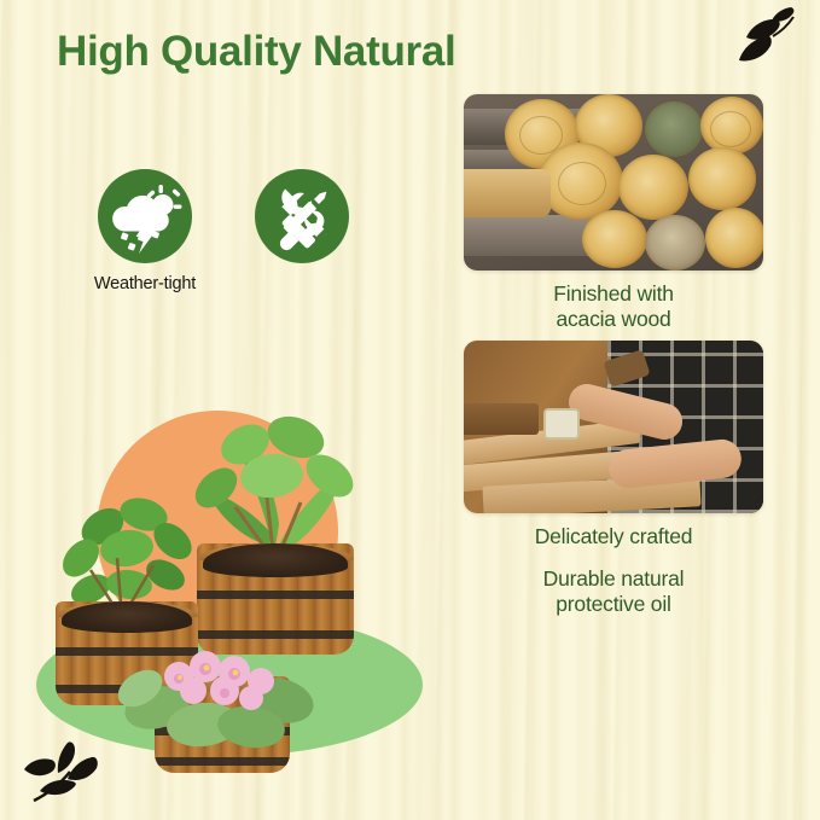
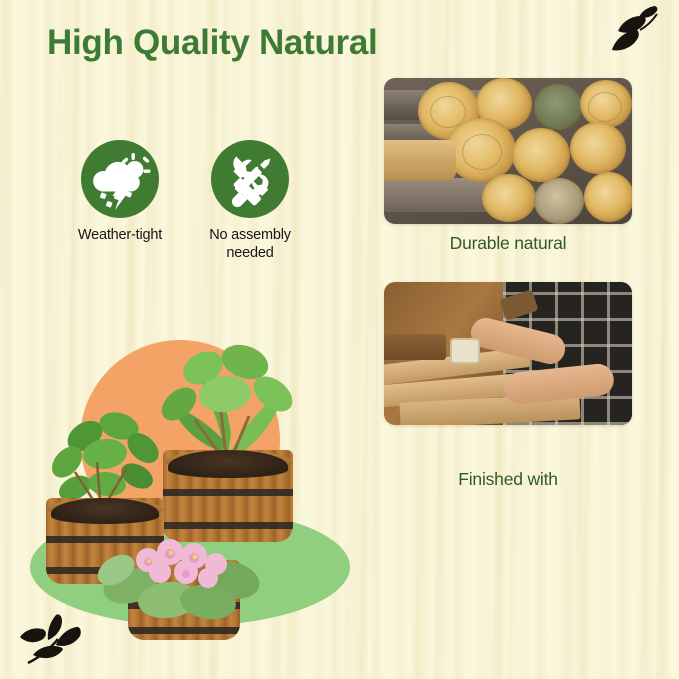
  High Quality Natural
  Weather-tight
+ No assembly
+ needed
- Finished with
+ Durable natural
- acacia wood
- Delicately crafted
- Durable natural
+ Finished with
- protective oil
